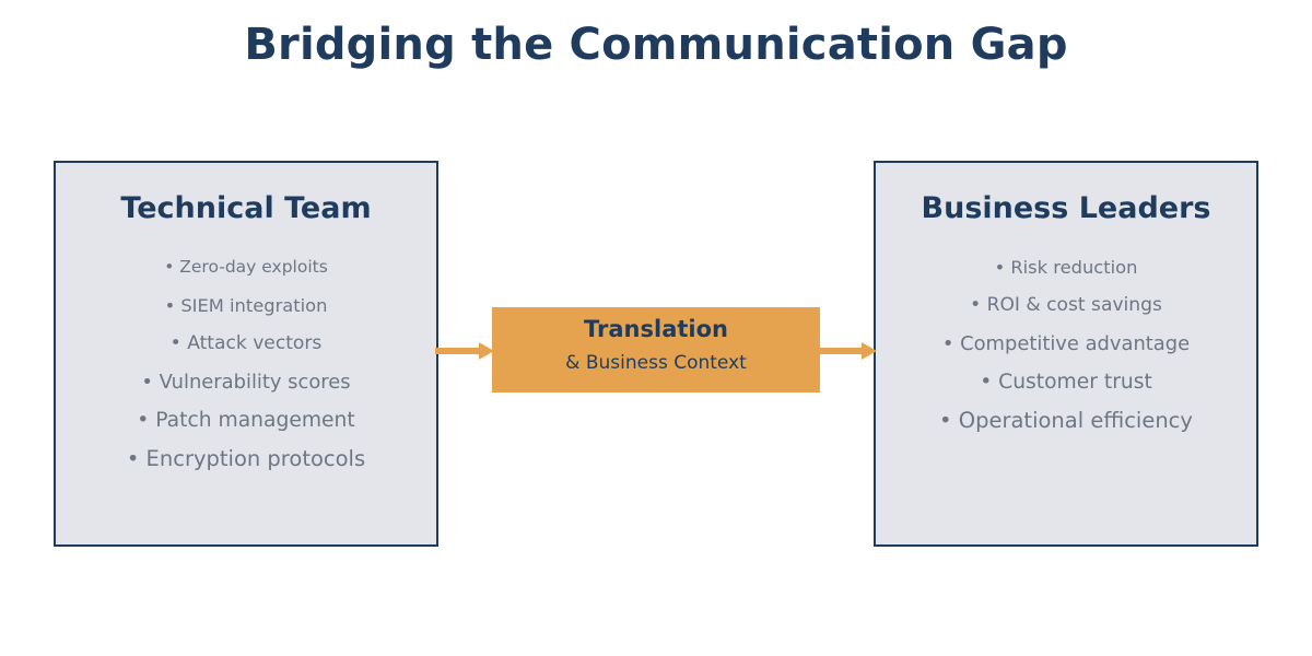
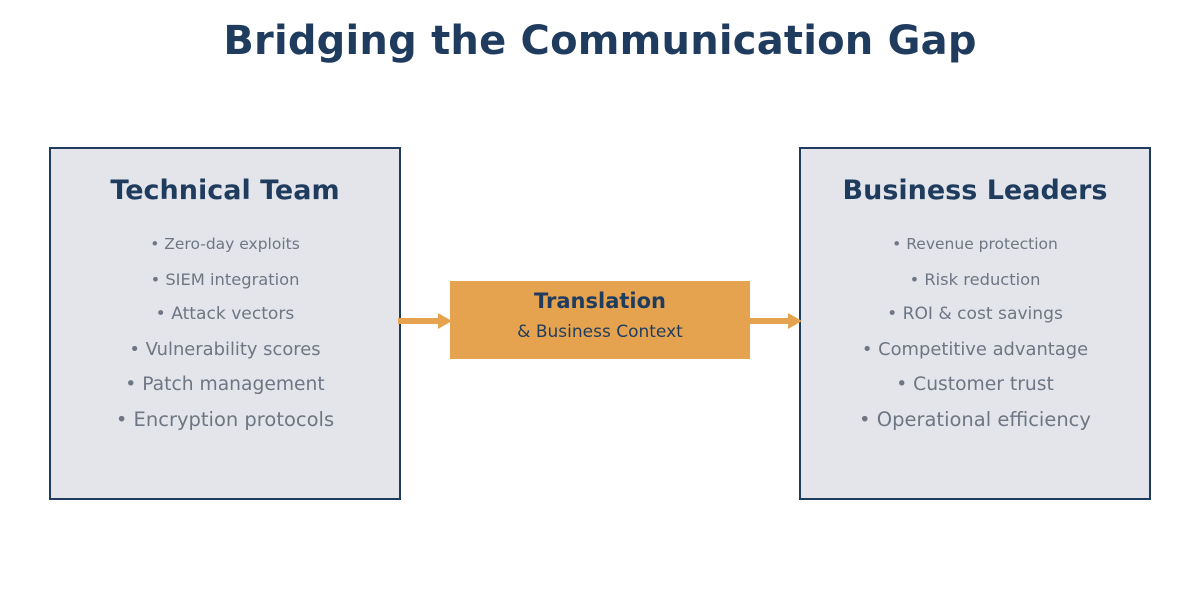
  Bridging the Communication Gap
  Technical Team
  • Zero-day exploits
  • SIEM integration
  • Attack vectors
  • Vulnerability scores
  • Patch management
  • Encryption protocols
  Business Leaders
+ • Revenue protection
  • Risk reduction
  • ROI & cost savings
  • Competitive advantage
  • Customer trust
  • Operational efficiency
  Translation
  & Business Context
